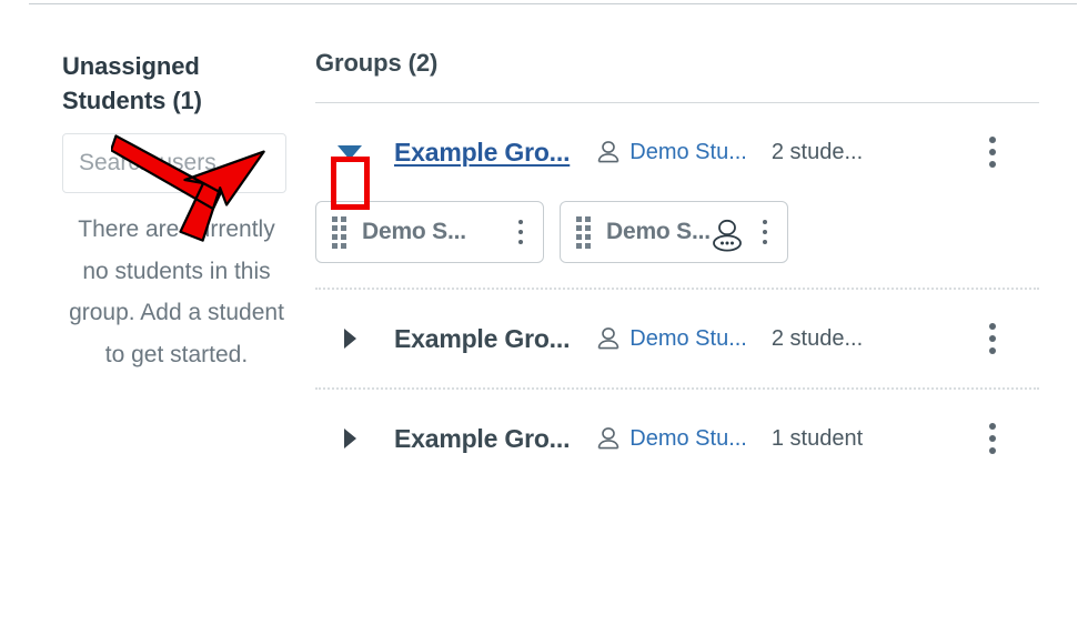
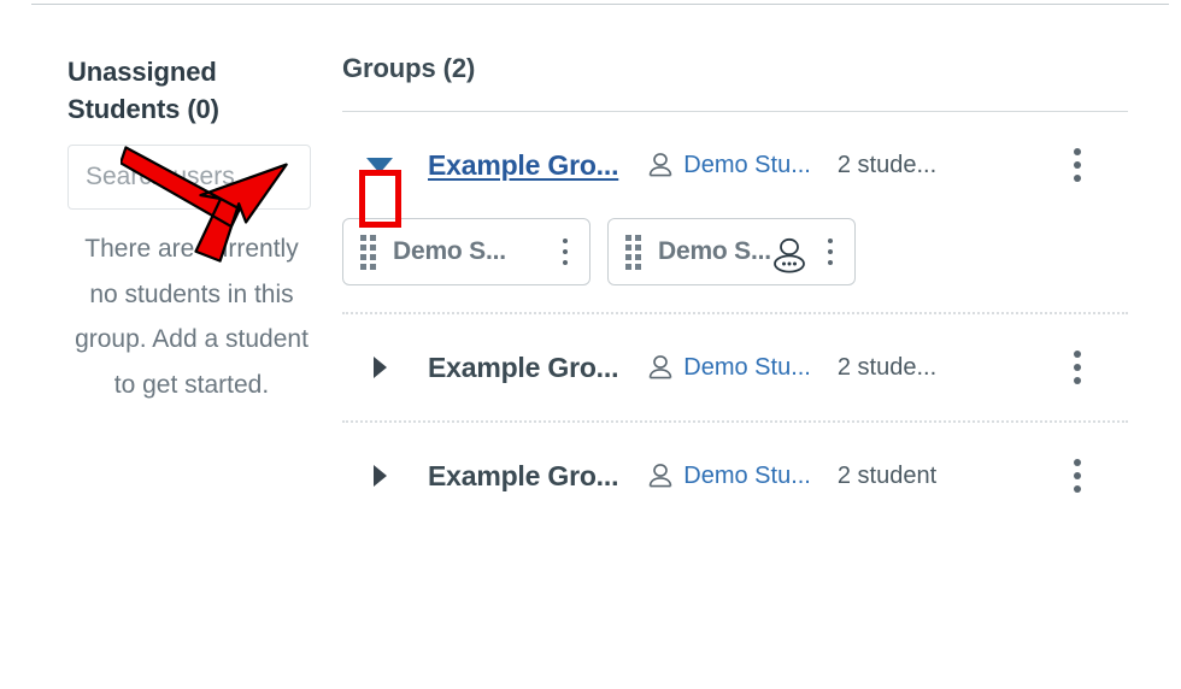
- Unassigned Students (1)
+ Unassigned Students (0)
  Sear sers
  There arerrently no students in this group. Add a student to get started.
  Groups (2)
  Example Gro...
  Demo Stu...
  2 stude...
  Demo S...
  Demo S...
  Example Gro...
  Demo Stu...
  2 stude...
  Example Gro...
  Demo Stu...
- 1 student
+ 2 student
